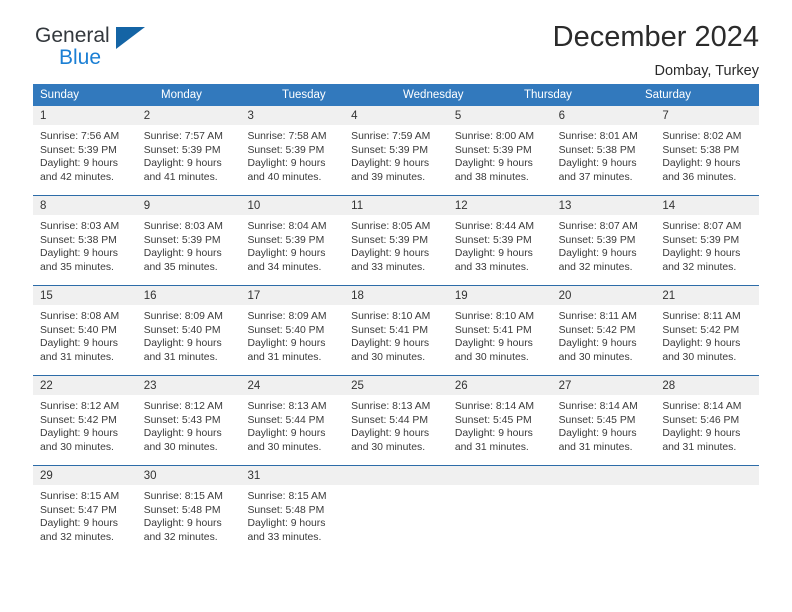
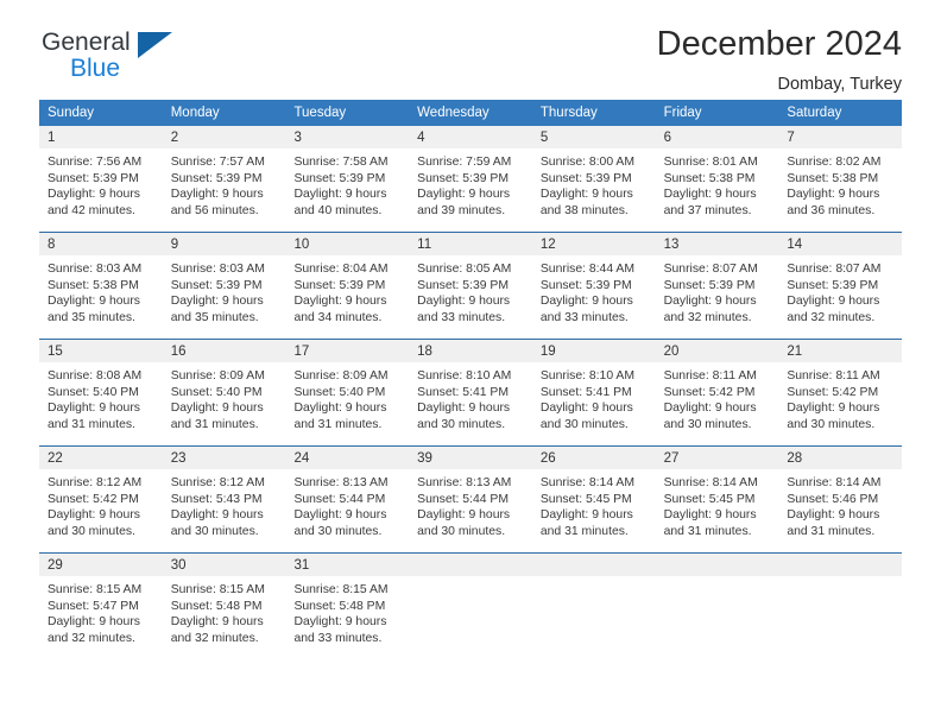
  General
  Blue
  December 2024
  Dombay, Turkey
  Sunday
  Monday
  Tuesday
  Wednesday
  Thursday
+ Friday
  Saturday
  1
  Sunrise: 7:56 AM
  Sunset: 5:39 PM
  Daylight: 9 hours
  and 42 minutes.
  2
  Sunrise: 7:57 AM
  Sunset: 5:39 PM
  Daylight: 9 hours
- and 41 minutes.
+ and 56 minutes.
  3
  Sunrise: 7:58 AM
  Sunset: 5:39 PM
  Daylight: 9 hours
  and 40 minutes.
  4
  Sunrise: 7:59 AM
  Sunset: 5:39 PM
  Daylight: 9 hours
  and 39 minutes.
  5
  Sunrise: 8:00 AM
  Sunset: 5:39 PM
  Daylight: 9 hours
  and 38 minutes.
  6
  Sunrise: 8:01 AM
  Sunset: 5:38 PM
  Daylight: 9 hours
  and 37 minutes.
  7
  Sunrise: 8:02 AM
  Sunset: 5:38 PM
  Daylight: 9 hours
  and 36 minutes.
  8
  Sunrise: 8:03 AM
  Sunset: 5:38 PM
  Daylight: 9 hours
  and 35 minutes.
  9
  Sunrise: 8:03 AM
  Sunset: 5:39 PM
  Daylight: 9 hours
  and 35 minutes.
  10
  Sunrise: 8:04 AM
  Sunset: 5:39 PM
  Daylight: 9 hours
  and 34 minutes.
  11
  Sunrise: 8:05 AM
  Sunset: 5:39 PM
  Daylight: 9 hours
  and 33 minutes.
  12
  Sunrise: 8:44 AM
  Sunset: 5:39 PM
  Daylight: 9 hours
  and 33 minutes.
  13
  Sunrise: 8:07 AM
  Sunset: 5:39 PM
  Daylight: 9 hours
  and 32 minutes.
  14
  Sunrise: 8:07 AM
  Sunset: 5:39 PM
  Daylight: 9 hours
  and 32 minutes.
  15
  Sunrise: 8:08 AM
  Sunset: 5:40 PM
  Daylight: 9 hours
  and 31 minutes.
  16
  Sunrise: 8:09 AM
  Sunset: 5:40 PM
  Daylight: 9 hours
  and 31 minutes.
  17
  Sunrise: 8:09 AM
  Sunset: 5:40 PM
  Daylight: 9 hours
  and 31 minutes.
  18
  Sunrise: 8:10 AM
  Sunset: 5:41 PM
  Daylight: 9 hours
  and 30 minutes.
  19
  Sunrise: 8:10 AM
  Sunset: 5:41 PM
  Daylight: 9 hours
  and 30 minutes.
  20
  Sunrise: 8:11 AM
  Sunset: 5:42 PM
  Daylight: 9 hours
  and 30 minutes.
  21
  Sunrise: 8:11 AM
  Sunset: 5:42 PM
  Daylight: 9 hours
  and 30 minutes.
  22
  Sunrise: 8:12 AM
  Sunset: 5:42 PM
  Daylight: 9 hours
  and 30 minutes.
  23
  Sunrise: 8:12 AM
  Sunset: 5:43 PM
  Daylight: 9 hours
  and 30 minutes.
  24
  Sunrise: 8:13 AM
  Sunset: 5:44 PM
  Daylight: 9 hours
  and 30 minutes.
- 25
+ 39
  Sunrise: 8:13 AM
  Sunset: 5:44 PM
  Daylight: 9 hours
  and 30 minutes.
  26
  Sunrise: 8:14 AM
  Sunset: 5:45 PM
  Daylight: 9 hours
  and 31 minutes.
  27
  Sunrise: 8:14 AM
  Sunset: 5:45 PM
  Daylight: 9 hours
  and 31 minutes.
  28
  Sunrise: 8:14 AM
  Sunset: 5:46 PM
  Daylight: 9 hours
  and 31 minutes.
  29
  Sunrise: 8:15 AM
  Sunset: 5:47 PM
  Daylight: 9 hours
  and 32 minutes.
  30
  Sunrise: 8:15 AM
  Sunset: 5:48 PM
  Daylight: 9 hours
  and 32 minutes.
  31
  Sunrise: 8:15 AM
  Sunset: 5:48 PM
  Daylight: 9 hours
  and 33 minutes.
